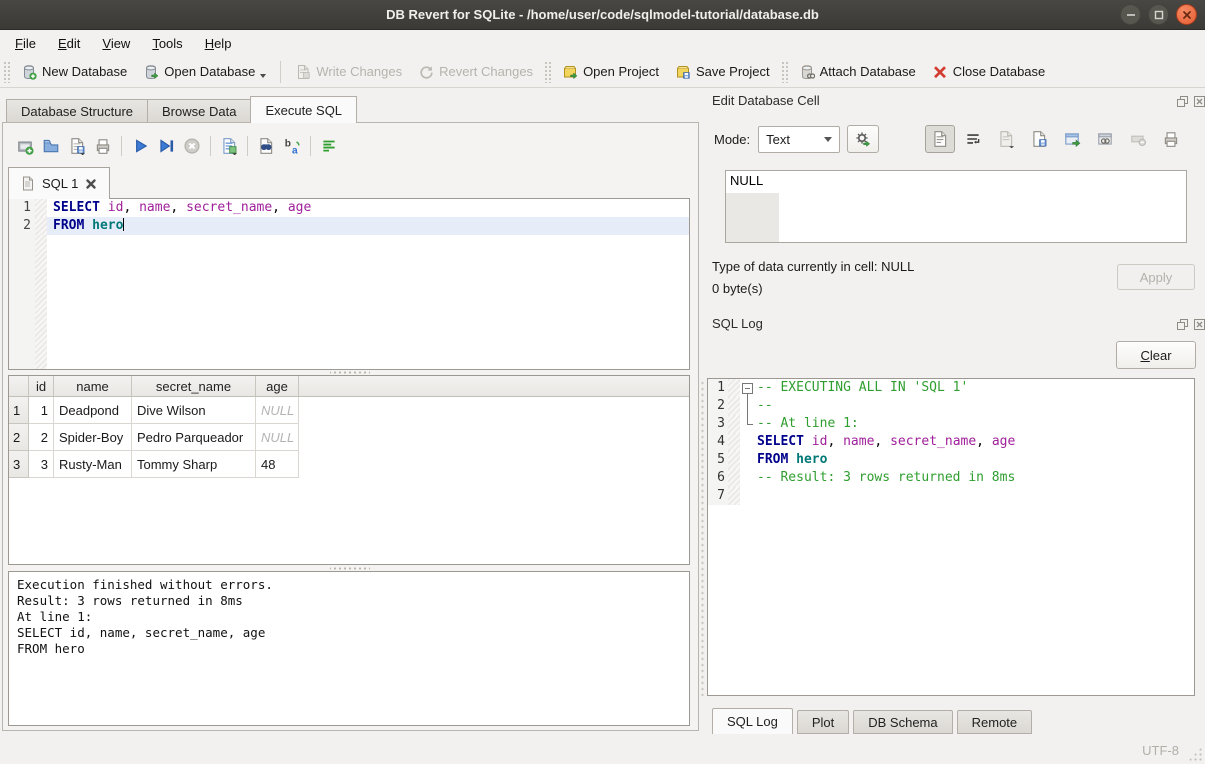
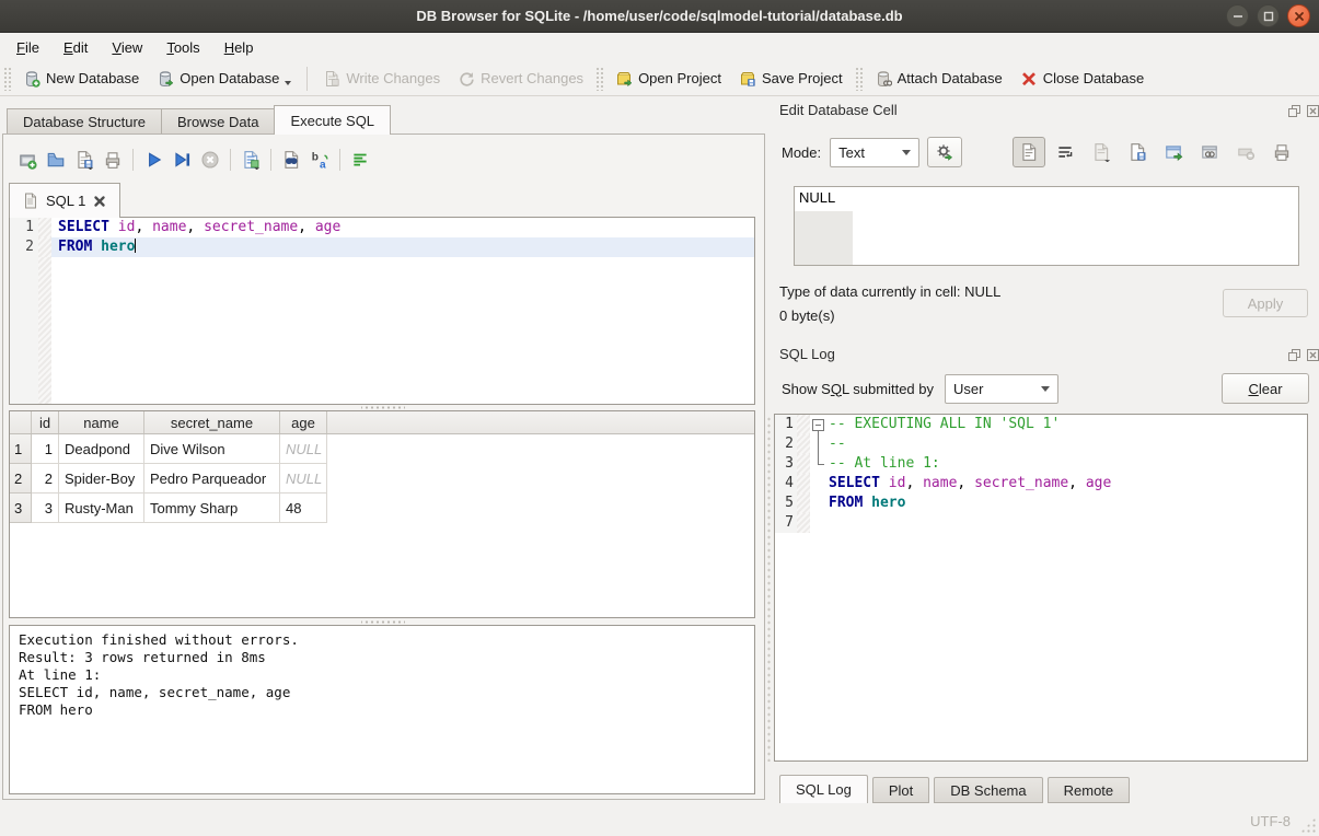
- DB Revert for SQLite - /home/user/code/sqlmodel-tutorial/database.db
+ DB Browser for SQLite - /home/user/code/sqlmodel-tutorial/database.db
  File
  Edit
  View
  Tools
  Help
  New Database
  Open Database
  Write Changes
  Revert Changes
  Open Project
  Save Project
  Attach Database
  Close Database
  Database Structure
  Browse Data
  Execute SQL
  b
  a
  SQL 1
  1
  SELECT id, name, secret_name, age
  2
  FROM hero
  id
  name
  secret_name
  age
  1
  1
  Deadpond
  Dive Wilson
  NULL
  2
  2
  Spider-Boy
  Pedro Parqueador
  NULL
  3
  3
  Rusty-Man
  Tommy Sharp
  48
  Execution finished without errors.
  Result: 3 rows returned in 8ms
  At line 1:
  SELECT id, name, secret_name, age
  FROM hero
  Edit Database Cell
  Mode:
  Text
  NULL
  Type of data currently in cell: NULL
  0 byte(s)
  Apply
  SQL Log
+ Show SQL submitted by
+ User
  C
  lear
  1
  -- EXECUTING ALL IN 'SQL 1'
  2
  --
  3
  -- At line 1:
  4
  SELECT id, name, secret_name, age
  5
  FROM hero
- 6
- -- Result: 3 rows returned in 8ms
  7
  SQL Log
  Plot
  DB Schema
  Remote
  UTF-8
